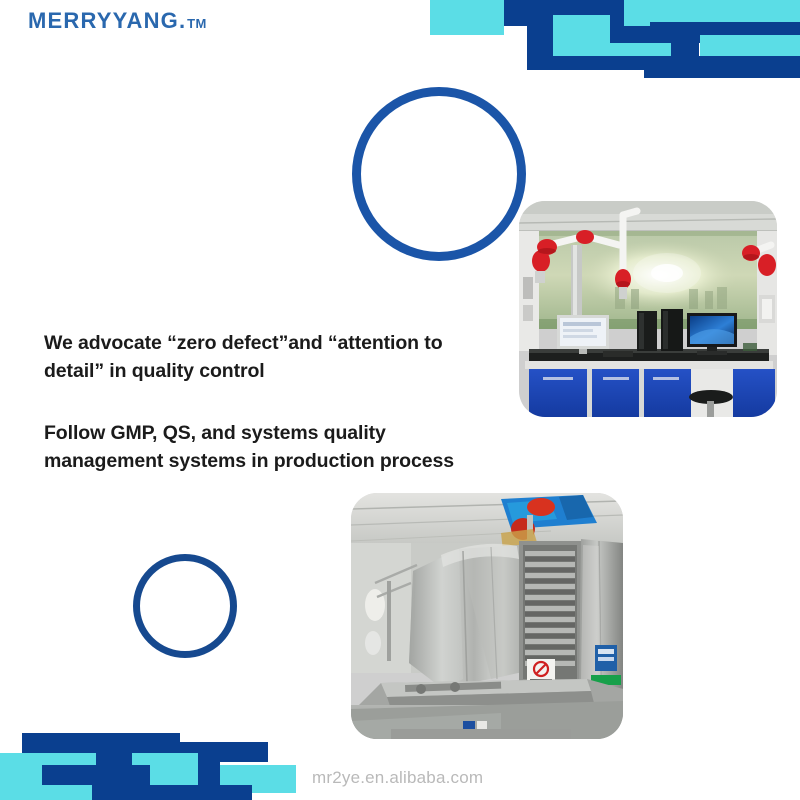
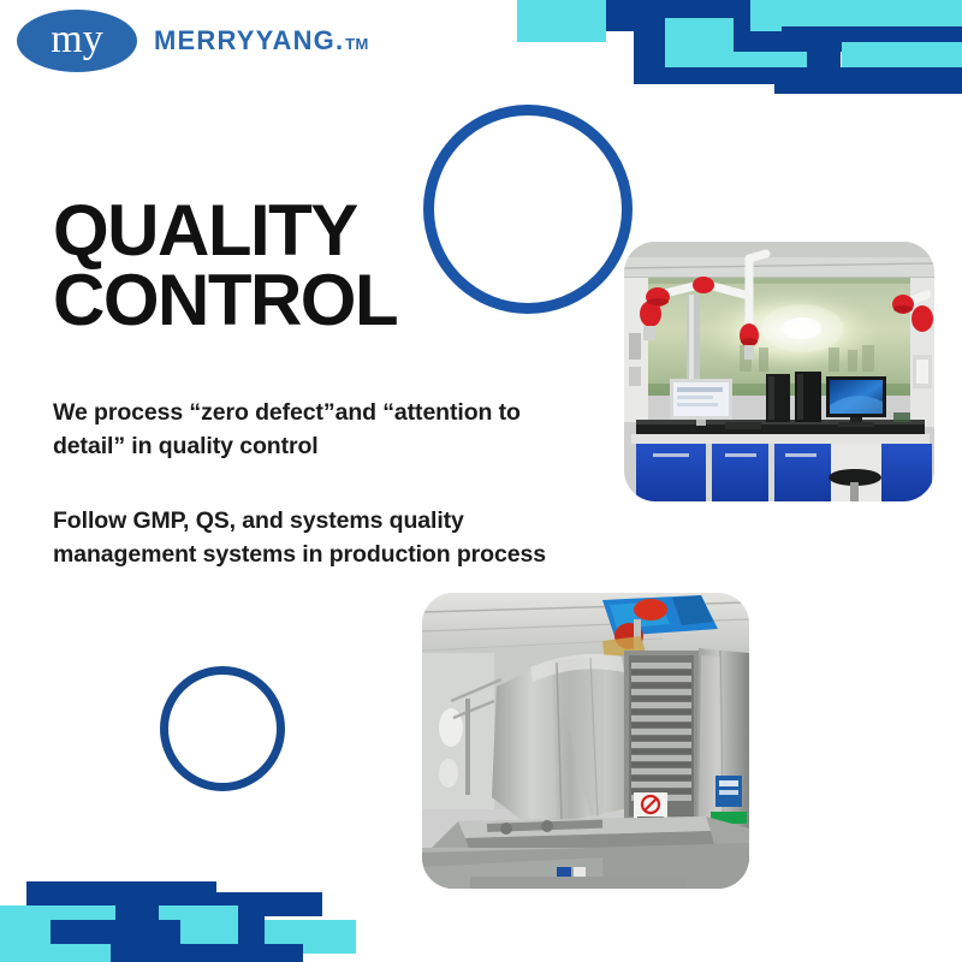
+ my
  MERRYYANG.TM
+ QUALITY
+ CONTROL
- We advocate “zero defect”and “attention to detail” in quality control
+ We process “zero defect”and “attention to detail” in quality control
  Follow GMP, QS, and systems quality management systems in production process
- mr2ye.en.alibaba.com
